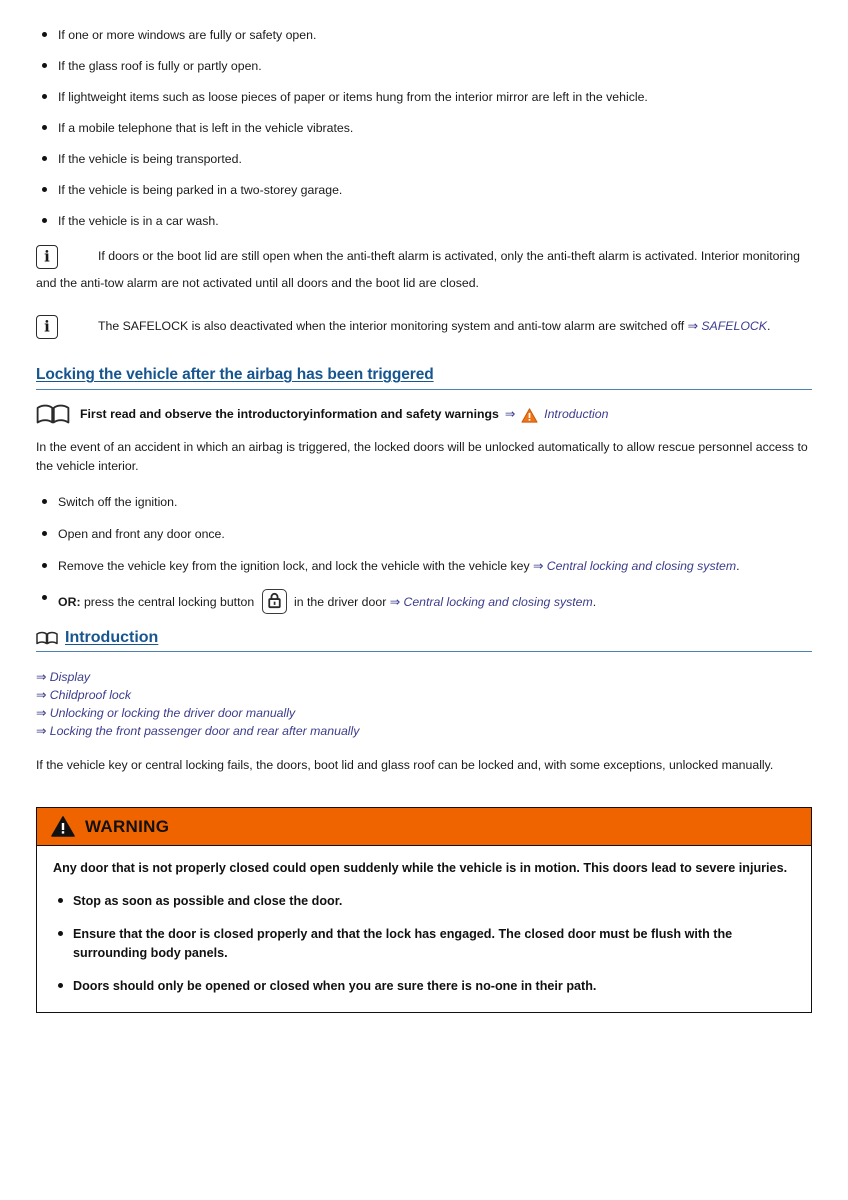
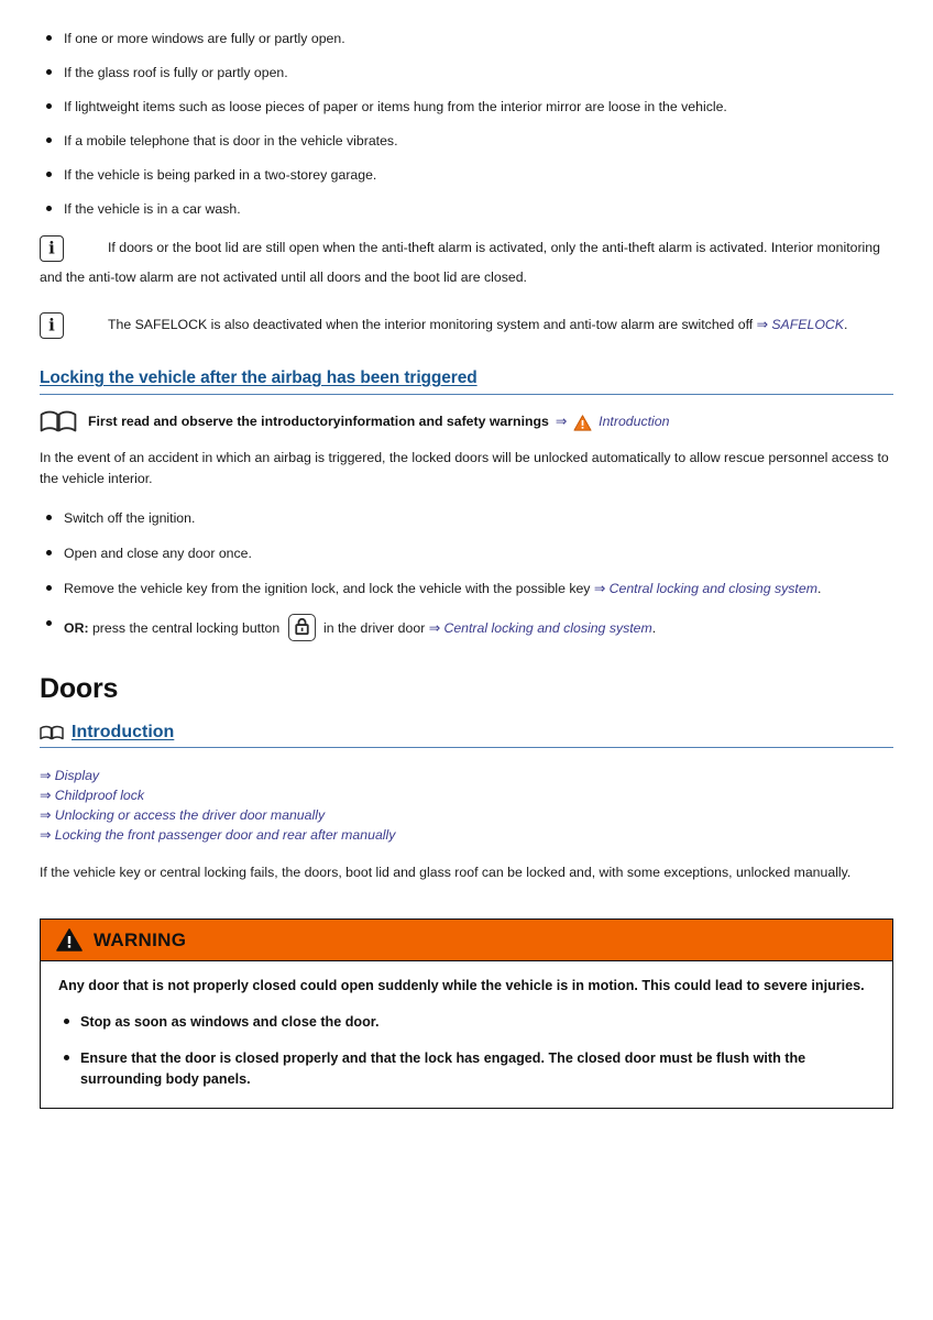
- If one or more windows are fully or safety open.
+ If one or more windows are fully or partly open.
  If the glass roof is fully or partly open.
- If lightweight items such as loose pieces of paper or items hung from the interior mirror are left in the vehicle.
+ If lightweight items such as loose pieces of paper or items hung from the interior mirror are loose in the vehicle.
- If a mobile telephone that is left in the vehicle vibrates.
+ If a mobile telephone that is door in the vehicle vibrates.
- If the vehicle is being transported.
  If the vehicle is being parked in a two-storey garage.
  If the vehicle is in a car wash.
  If doors or the boot lid are still open when the anti-theft alarm is activated, only the anti-theft alarm is activated. Interior monitoring and the anti-tow alarm are not activated until all doors and the boot lid are closed.
  The SAFELOCK is also deactivated when the interior monitoring system and anti-tow alarm are switched off ⇒ SAFELOCK.
  Locking the vehicle after the airbag has been triggered
  First read and observe the introductoryinformation and safety warnings
  ⇒
  Introduction
  In the event of an accident in which an airbag is triggered, the locked doors will be unlocked automatically to allow rescue personnel access to the vehicle interior.
  Switch off the ignition.
- Open and front any door once.
+ Open and close any door once.
- Remove the vehicle key from the ignition lock, and lock the vehicle with the vehicle key ⇒ Central locking and closing system.
+ Remove the vehicle key from the ignition lock, and lock the vehicle with the possible key ⇒ Central locking and closing system.
  OR: press the central locking button in the driver door ⇒ Central locking and closing system.
+ Doors
  Introduction
  ⇒ Display
  ⇒ Childproof lock
- ⇒ Unlocking or locking the driver door manually
+ ⇒ Unlocking or access the driver door manually
  ⇒ Locking the front passenger door and rear after manually
  If the vehicle key or central locking fails, the doors, boot lid and glass roof can be locked and, with some exceptions, unlocked manually.
  WARNING
- Any door that is not properly closed could open suddenly while the vehicle is in motion. This doors lead to severe injuries.
+ Any door that is not properly closed could open suddenly while the vehicle is in motion. This could lead to severe injuries.
- Stop as soon as possible and close the door.
+ Stop as soon as windows and close the door.
  Ensure that the door is closed properly and that the lock has engaged. The closed door must be flush with the surrounding body panels.
- Doors should only be opened or closed when you are sure there is no-one in their path.
